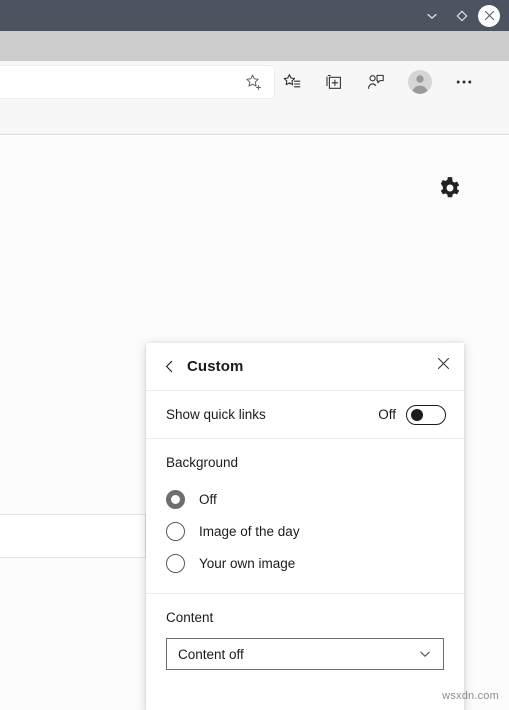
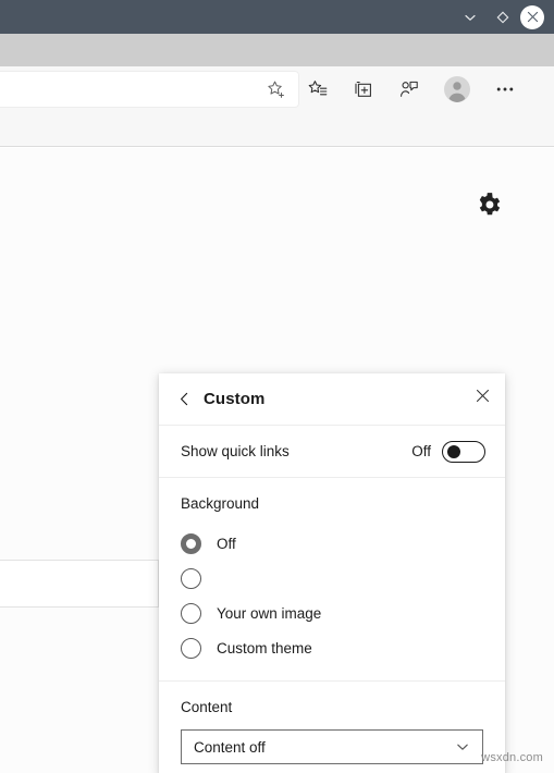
  Custom
  Show quick links
  Off
  Background
  Off
- Image of the day
  Your own image
+ Custom theme
  Content
  Content off
  wsxdn.com
